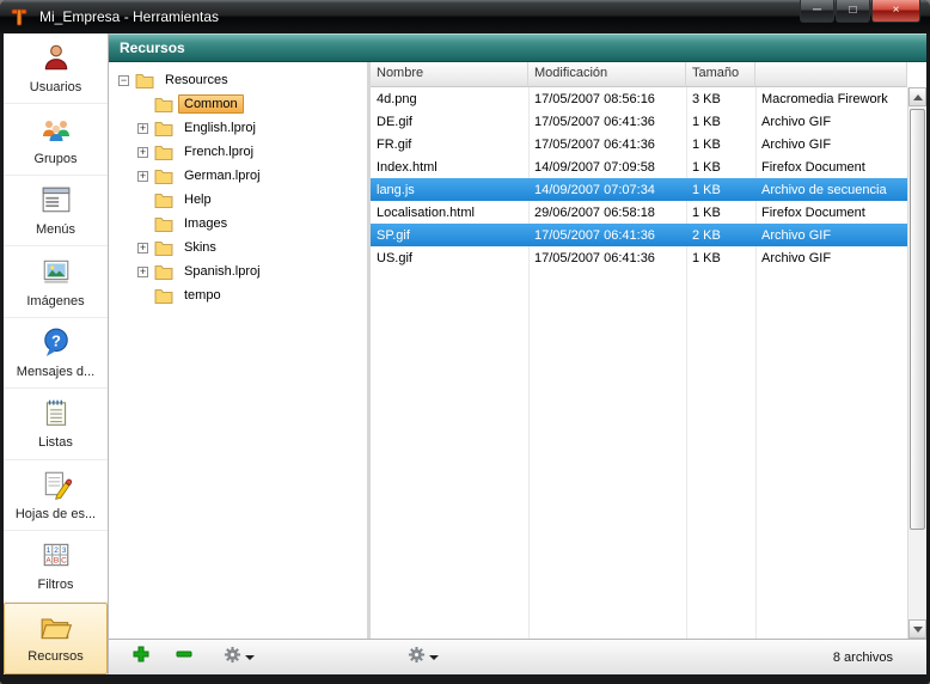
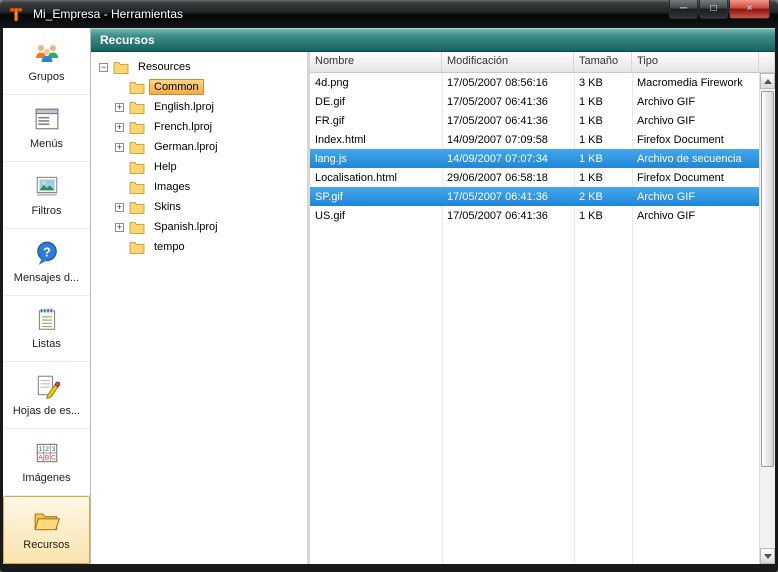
  Mi_Empresa - Herramientas
  ─
  □
  ×
- Usuarios
  Grupos
  Menús
- Imágenes
+ Filtros
  ?
  Mensajes d...
  Listas
  Hojas de es...
- Filtros
+ Imágenes
  Recursos
  Recursos
  −
  Resources
  Common
  +
  English.lproj
  +
  French.lproj
  +
  German.lproj
  Help
  Images
  +
  Skins
  +
  Spanish.lproj
  tempo
  Nombre
  Modificación
  Tamaño
+ Tipo
  4d.png
  17/05/2007 08:56:16
  3 KB
  Macromedia Firework
  DE.gif
  17/05/2007 06:41:36
  1 KB
  Archivo GIF
  FR.gif
  17/05/2007 06:41:36
  1 KB
  Archivo GIF
  Index.html
  14/09/2007 07:09:58
  1 KB
  Firefox Document
  lang.js
  14/09/2007 07:07:34
  1 KB
  Archivo de secuencia
  Localisation.html
  29/06/2007 06:58:18
  1 KB
  Firefox Document
  SP.gif
  17/05/2007 06:41:36
  2 KB
  Archivo GIF
  US.gif
  17/05/2007 06:41:36
  1 KB
  Archivo GIF
- 8 archivos
